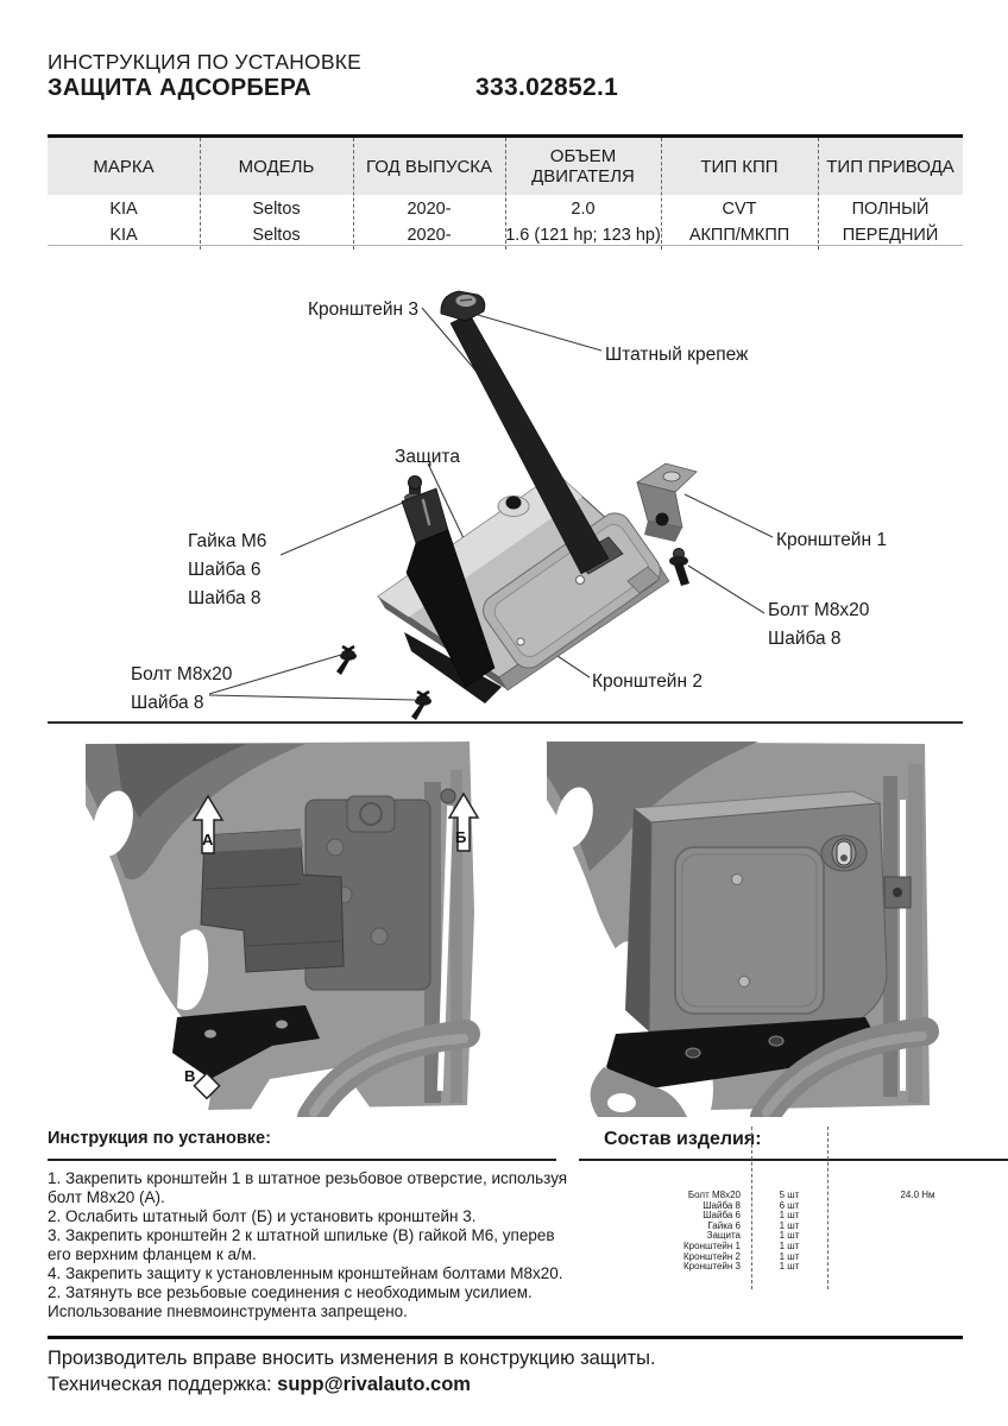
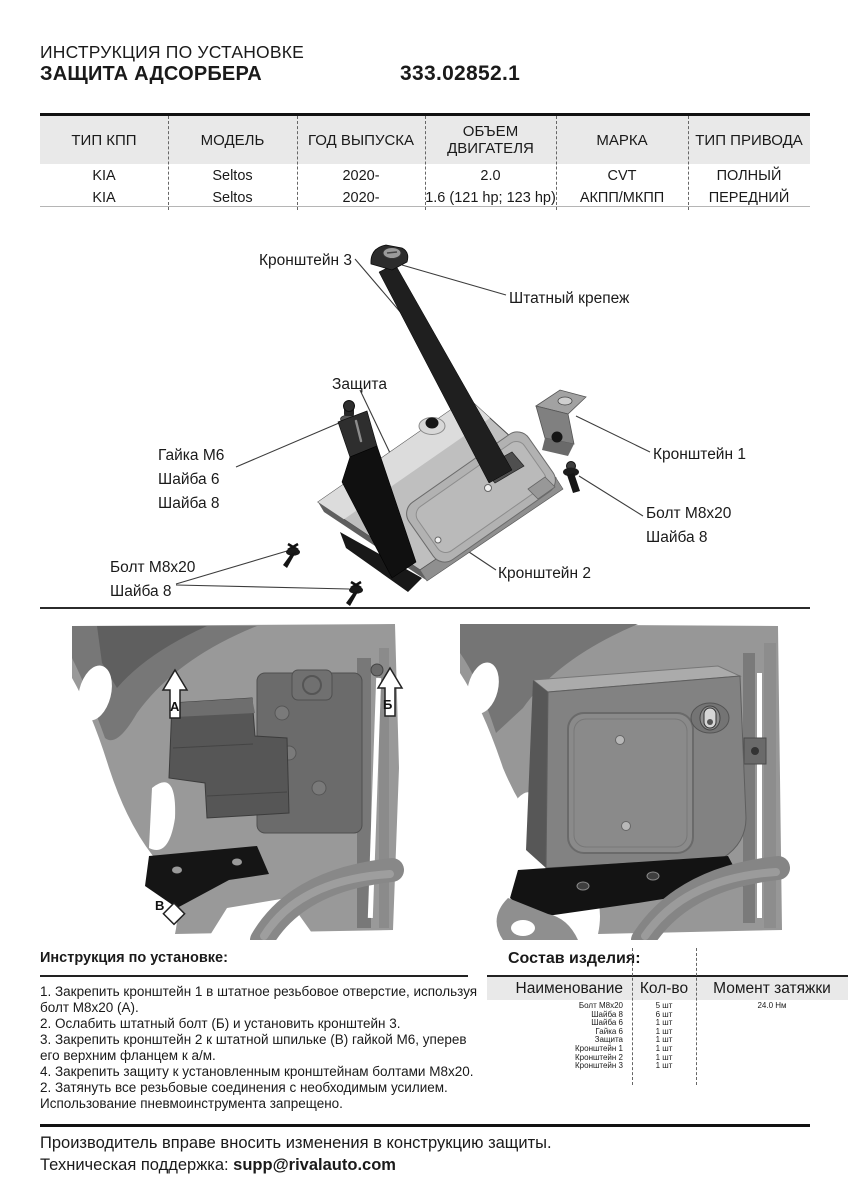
  ИНСТРУКЦИЯ ПО УСТАНОВКЕ
  ЗАЩИТА АДСОРБЕРА
  333.02852.1
- МАРКА
+ ТИП КПП
  МОДЕЛЬ
  ГОД ВЫПУСКА
  ОБЪЕМ ДВИГАТЕЛЯ
- ТИП КПП
+ МАРКА
  ТИП ПРИВОДА
  KIA
  Seltos
  2020-
  2.0
  CVT
  ПОЛНЫЙ
  KIA
  Seltos
  2020-
  1.6 (121 hp; 123 hp)
  АКПП/МКПП
  ПЕРЕДНИЙ
  Кронштейн 3
  Штатный крепеж
  Защита
  Гайка М6
  Шайба 6
  Шайба 8
  Кронштейн 1
  Болт М8х20
  Шайба 8
  Кронштейн 2
  Болт М8х20
  Шайба 8
  А
  Б
  В
  Инструкция по установке:
  1. Закрепить кронштейн 1 в штатное резьбовое отверстие, используя болт М8х20 (А).
  2. Ослабить штатный болт (Б) и установить кронштейн 3.
  3. Закрепить кронштейн 2 к штатной шпильке (В) гайкой М6, уперев его верхним фланцем к а/м.
  4. Закрепить защиту к установленным кронштейнам болтами М8х20.
  2. Затянуть все резьбовые соединения с необходимым усилием.
  Использование пневмоинструмента запрещено.
  Состав изделия:
+ Наименование
+ Кол-во
+ Момент затяжки
  Болт М8х20
  5 шт
  24.0 Нм
  Шайба 8
  6 шт
  Шайба 6
  1 шт
  Гайка 6
  1 шт
  Защита
  1 шт
  Кронштейн 1
  1 шт
  Кронштейн 2
  1 шт
  Кронштейн 3
  1 шт
  Производитель вправе вносить изменения в конструкцию защиты.
  Техническая поддержка: supp@rivalauto.com
